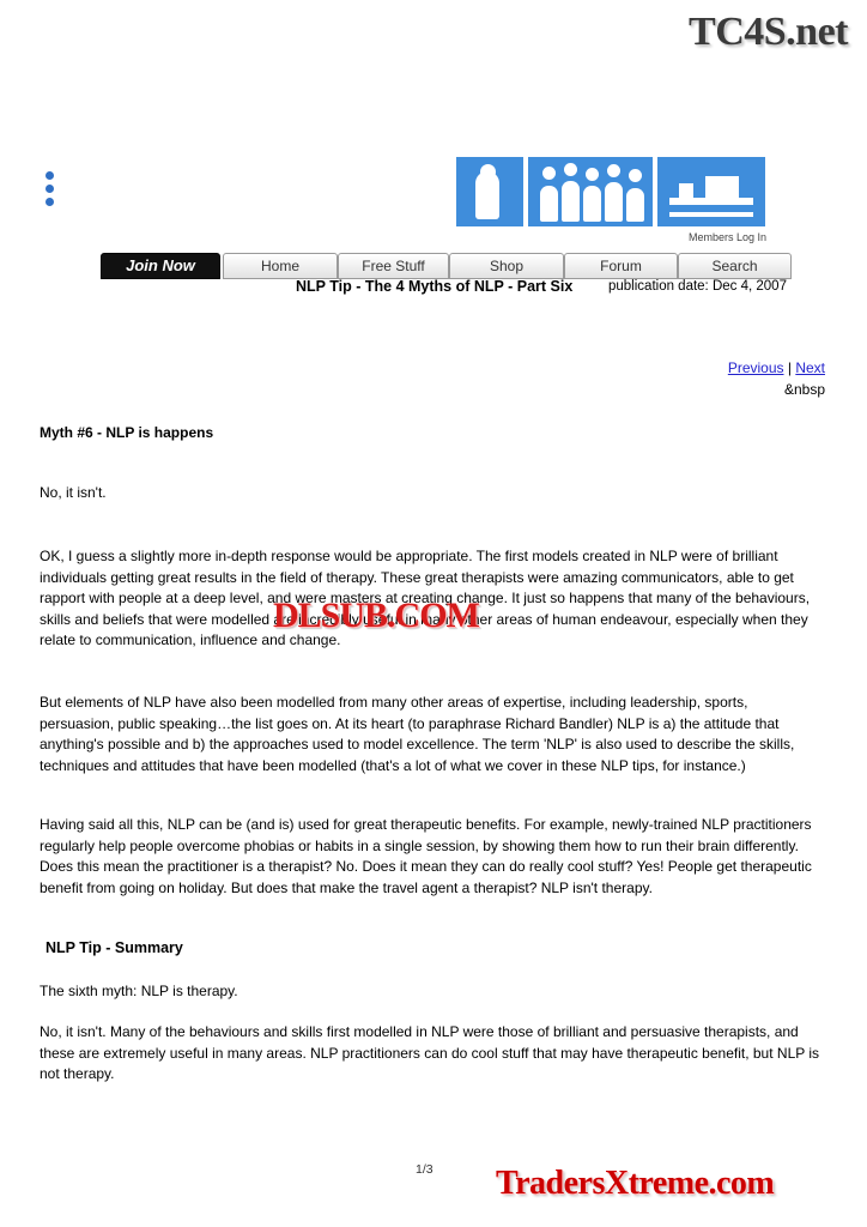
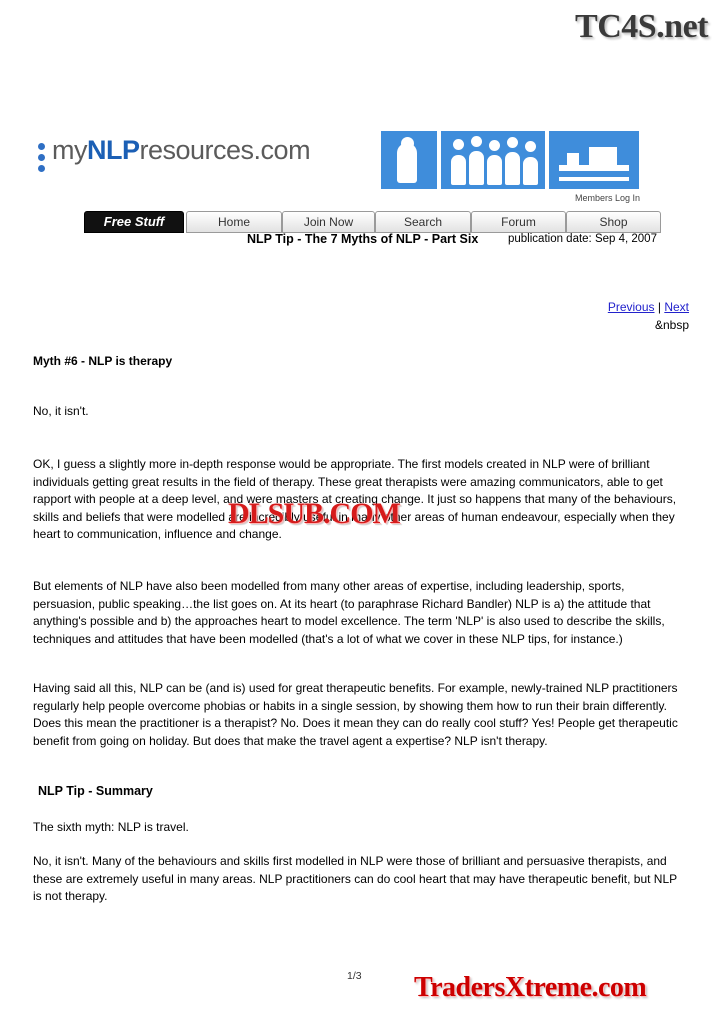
  TC4S.net
+ myNLPresources.com
  Members Log In
- Join Now
+ Free Stuff
  Home
- Free Stuff
+ Join Now
- Shop
+ Search
  Forum
- Search
+ Shop
- NLP Tip - The 4 Myths of NLP - Part Six
+ NLP Tip - The 7 Myths of NLP - Part Six
- publication date: Dec 4, 2007
+ publication date: Sep 4, 2007
  Previous | Next
  &nbsp
- Myth #6 - NLP is happens
+ Myth #6 - NLP is therapy
  No, it isn't.
- OK, I guess a slightly more in-depth response would be appropriate. The first models created in NLP were of brilliant individuals getting great results in the field of therapy. These great therapists were amazing communicators, able to get rapport with people at a deep level, and were masters at creating change. It just so happens that many of the behaviours, skills and beliefs that were modelled are incredibly useful in many other areas of human endeavour, especially when they relate to communication, influence and change.
+ OK, I guess a slightly more in-depth response would be appropriate. The first models created in NLP were of brilliant individuals getting great results in the field of therapy. These great therapists were amazing communicators, able to get rapport with people at a deep level, and were masters at creating change. It just so happens that many of the behaviours, skills and beliefs that were modelled are incredibly useful in many other areas of human endeavour, especially when they heart to communication, influence and change.
- But elements of NLP have also been modelled from many other areas of expertise, including leadership, sports, persuasion, public speaking…the list goes on. At its heart (to paraphrase Richard Bandler) NLP is a) the attitude that anything's possible and b) the approaches used to model excellence. The term 'NLP' is also used to describe the skills, techniques and attitudes that have been modelled (that's a lot of what we cover in these NLP tips, for instance.)
+ But elements of NLP have also been modelled from many other areas of expertise, including leadership, sports, persuasion, public speaking…the list goes on. At its heart (to paraphrase Richard Bandler) NLP is a) the attitude that anything's possible and b) the approaches heart to model excellence. The term 'NLP' is also used to describe the skills, techniques and attitudes that have been modelled (that's a lot of what we cover in these NLP tips, for instance.)
- Having said all this, NLP can be (and is) used for great therapeutic benefits. For example, newly-trained NLP practitioners regularly help people overcome phobias or habits in a single session, by showing them how to run their brain differently. Does this mean the practitioner is a therapist? No. Does it mean they can do really cool stuff? Yes! People get therapeutic benefit from going on holiday. But does that make the travel agent a therapist? NLP isn't therapy.
+ Having said all this, NLP can be (and is) used for great therapeutic benefits. For example, newly-trained NLP practitioners regularly help people overcome phobias or habits in a single session, by showing them how to run their brain differently. Does this mean the practitioner is a therapist? No. Does it mean they can do really cool stuff? Yes! People get therapeutic benefit from going on holiday. But does that make the travel agent a expertise? NLP isn't therapy.
  NLP Tip - Summary
- The sixth myth: NLP is therapy.
+ The sixth myth: NLP is travel.
- No, it isn't. Many of the behaviours and skills first modelled in NLP were those of brilliant and persuasive therapists, and these are extremely useful in many areas. NLP practitioners can do cool stuff that may have therapeutic benefit, but NLP is not therapy.
+ No, it isn't. Many of the behaviours and skills first modelled in NLP were those of brilliant and persuasive therapists, and these are extremely useful in many areas. NLP practitioners can do cool heart that may have therapeutic benefit, but NLP is not therapy.
  DLSUB.COM
  1/3
  TradersXtreme.com
